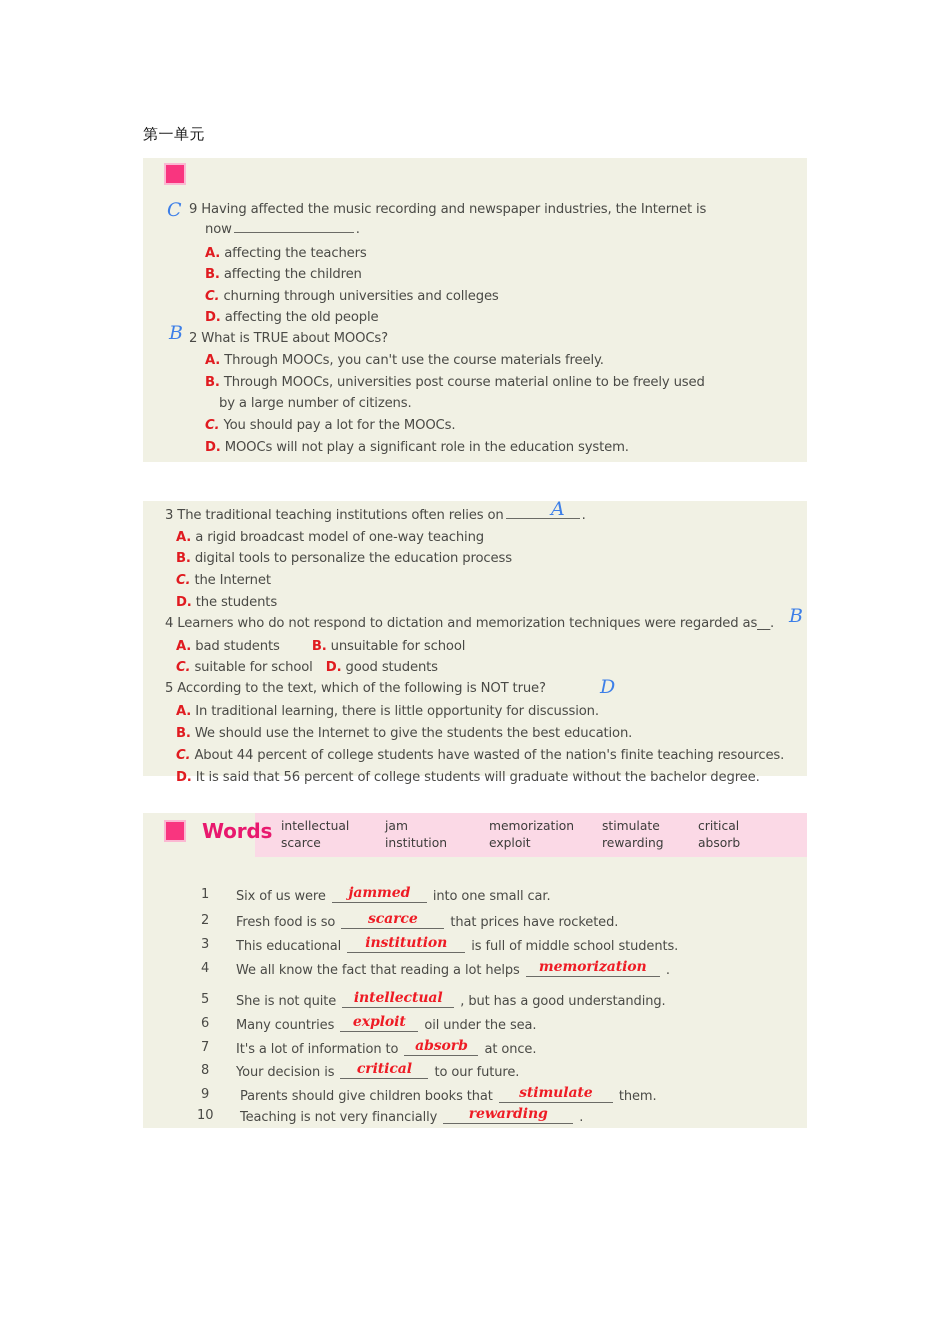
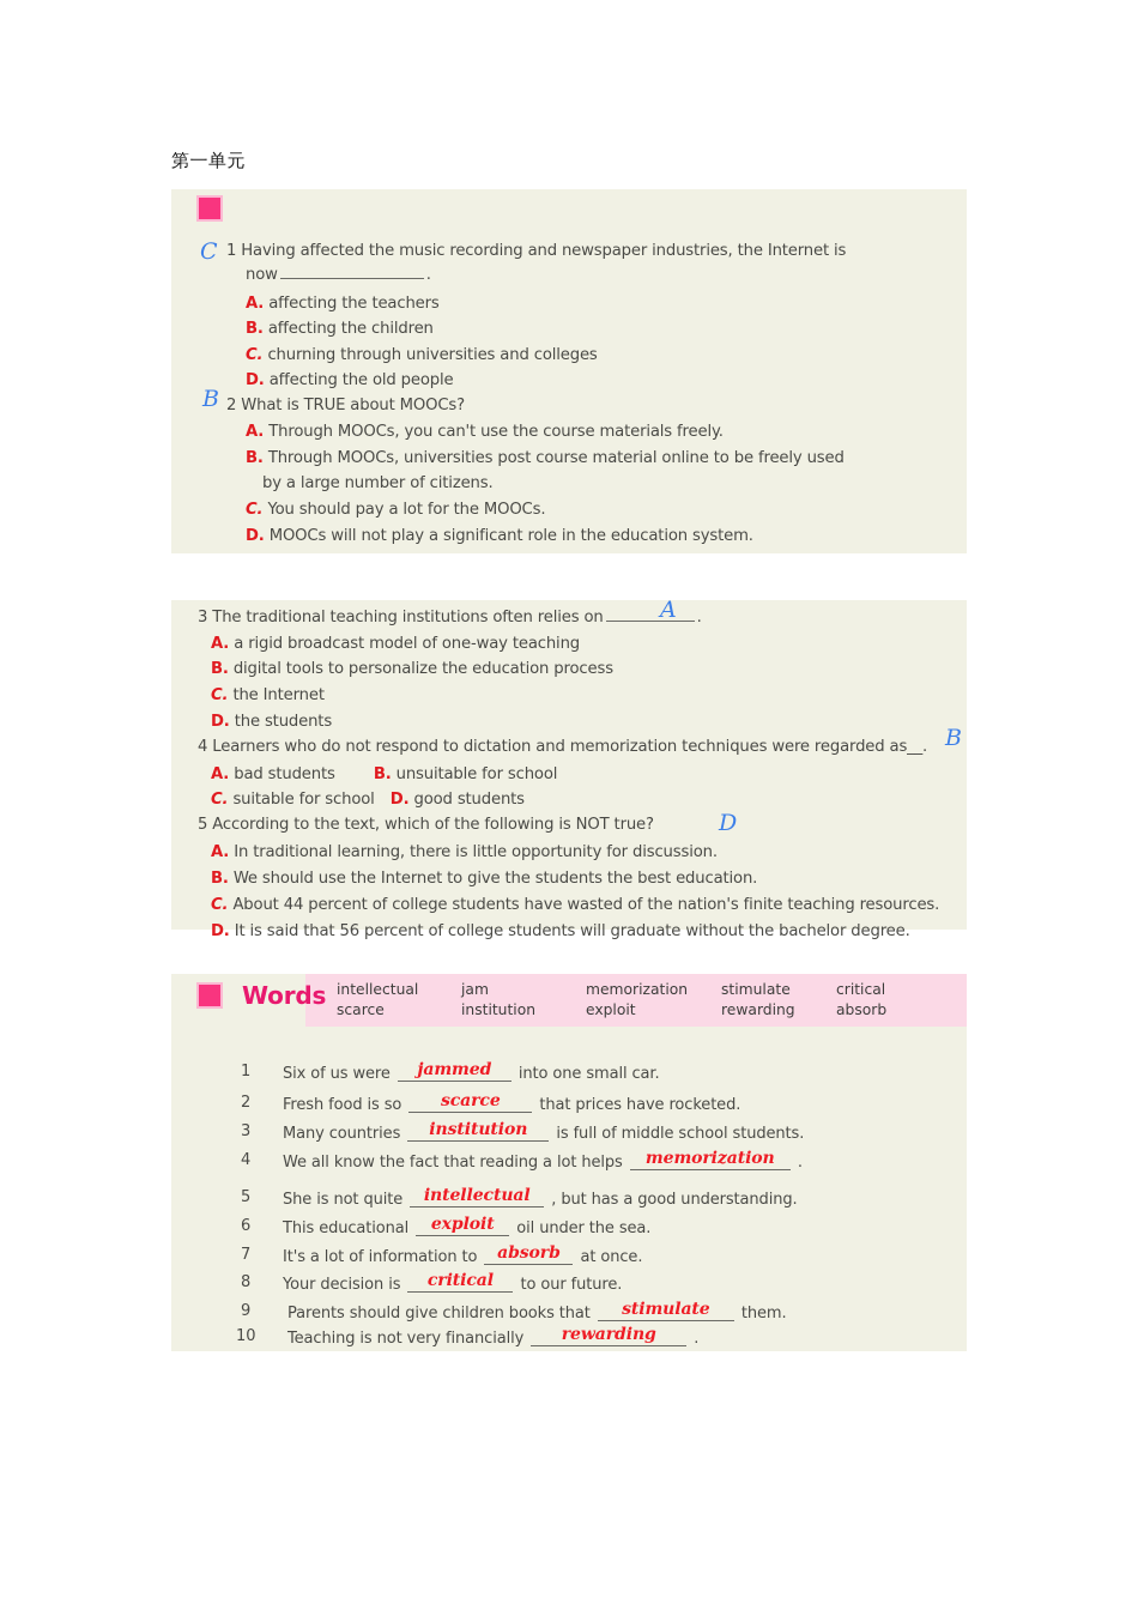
  第一单元
  C
- 9 Having affected the music recording and newspaper industries, the Internet is
+ 1 Having affected the music recording and newspaper industries, the Internet is
  now .
  A. affecting the teachers
  B. affecting the children
  C. churning through universities and colleges
  D. affecting the old people
  B
  2 What is TRUE about MOOCs?
  A. Through MOOCs, you can't use the course materials freely.
  B. Through MOOCs, universities post course material online to be freely used
  by a large number of citizens.
  C. You should pay a lot for the MOOCs.
  D. MOOCs will not play a significant role in the education system.
  3 The traditional teaching institutions often relies on .
  A
  A. a rigid broadcast model of one-way teaching
  B. digital tools to personalize the education process
  C. the Internet
  D. the students
  4 Learners who do not respond to dictation and memorization techniques were regarded as__.
  B
  A. bad students B. unsuitable for school
  C. suitable for school D. good students
  5 According to the text, which of the following is NOT true?
  D
  A. In traditional learning, there is little opportunity for discussion.
  B. We should use the Internet to give the students the best education.
  C. About 44 percent of college students have wasted of the nation's finite teaching resources.
  D. It is said that 56 percent of college students will graduate without the bachelor degree.
  intellectual
  scarce
  jam
  institution
  memorization
  exploit
  stimulate
  rewarding
  critical
  absorb
  Words
  1
  Six of us were
  jammed
  into one small car.
  2
  Fresh food is so
  scarce
  that prices have rocketed.
  3
- This educational
+ Many countries
  institution
  is full of middle school students.
  4
  We all know the fact that reading a lot helps
  memorization
  .
  5
  She is not quite
  intellectual
  , but has a good understanding.
  6
- Many countries
+ This educational
  exploit
  oil under the sea.
  7
  It's a lot of information to
  absorb
  at once.
  8
  Your decision is
  critical
  to our future.
  9
  Parents should give children books that
  stimulate
  them.
  10
  Teaching is not very financially
  rewarding
  .
